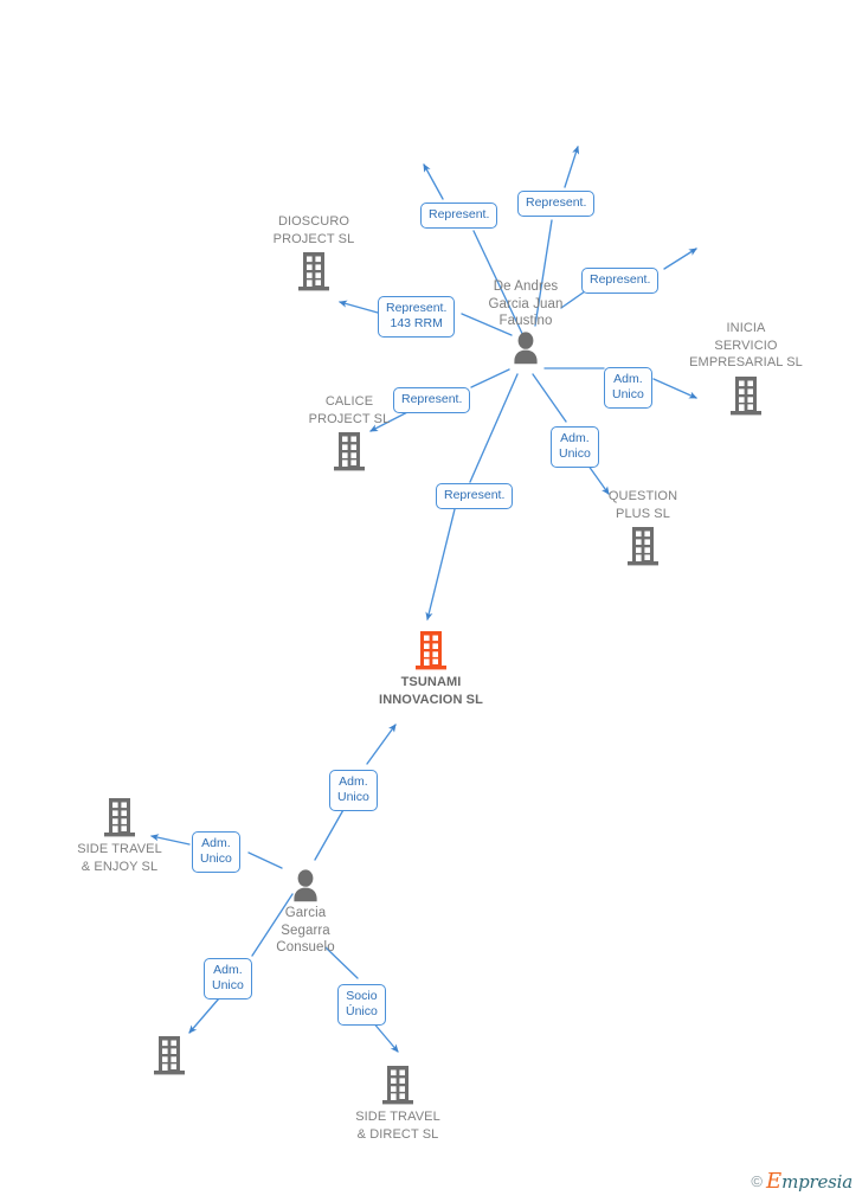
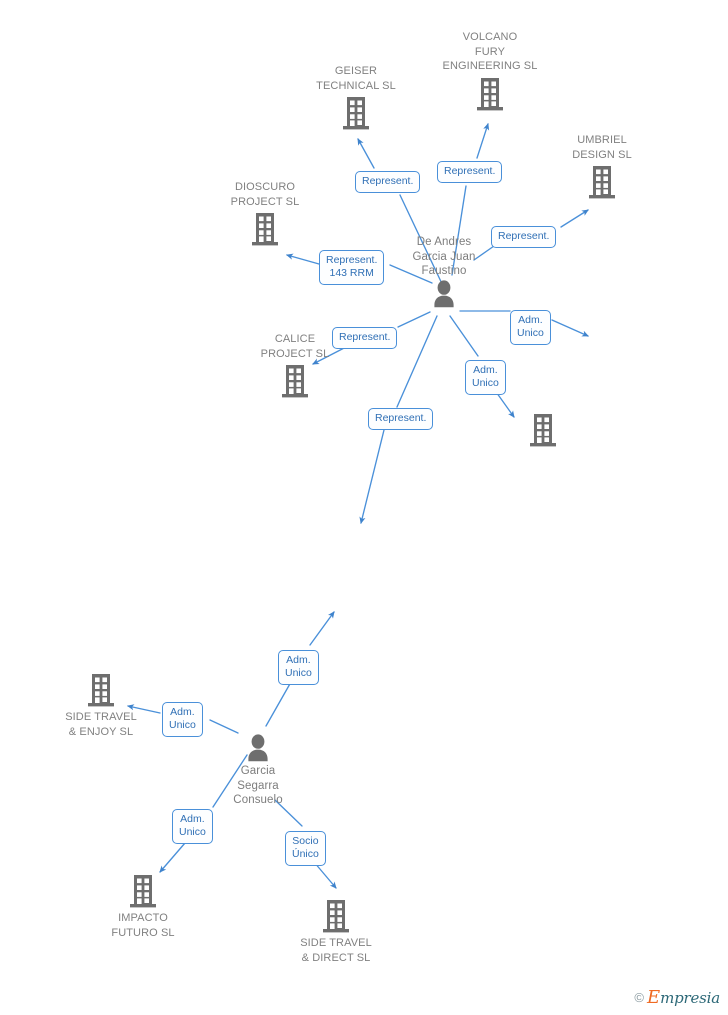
+ GEISER
+ TECHNICAL SL
+ VOLCANO
+ FURY
+ ENGINEERING SL
+ UMBRIEL
+ DESIGN SL
  DIOSCURO
  PROJECT SL
- INICIA
- SERVICIO
- EMPRESARIAL SL
  CALICE
  PROJECT SL
- QUESTION
- PLUS SL
- TSUNAMI
- INNOVACION SL
  SIDE TRAVEL
  & ENJOY SL
+ IMPACTO
+ FUTURO SL
  SIDE TRAVEL
  & DIRECT SL
  De Andres
  Garcia Juan
  Faustino
  Garcia
  Segarra
  Consuelo
  Represent.
  Represent.
  Represent.
  Represent.
  143 RRM
  Adm.
  Unico
  Represent.
  Adm.
  Unico
  Represent.
  Adm.
  Unico
  Adm.
  Unico
  Adm.
  Unico
  Socio
  Único
  © Empresia
